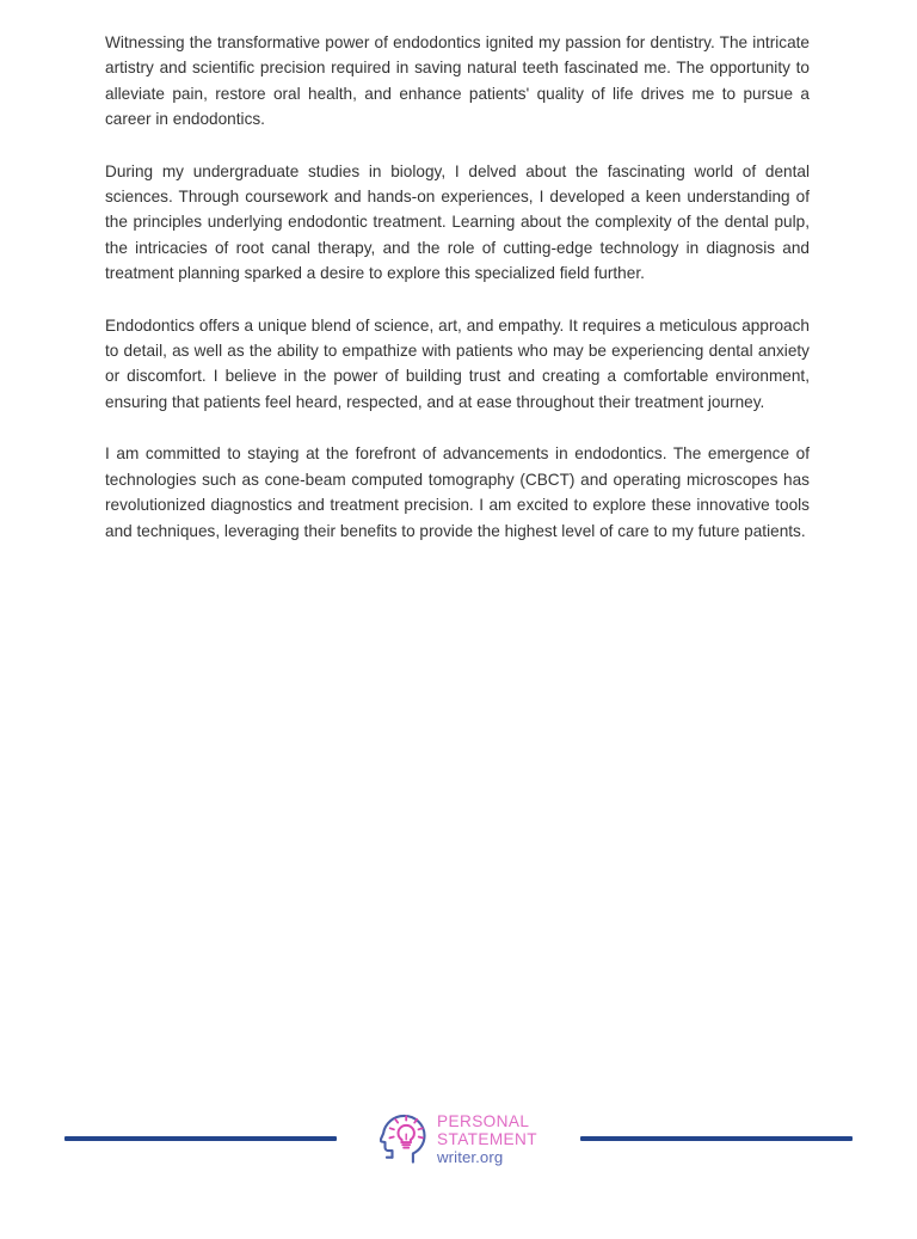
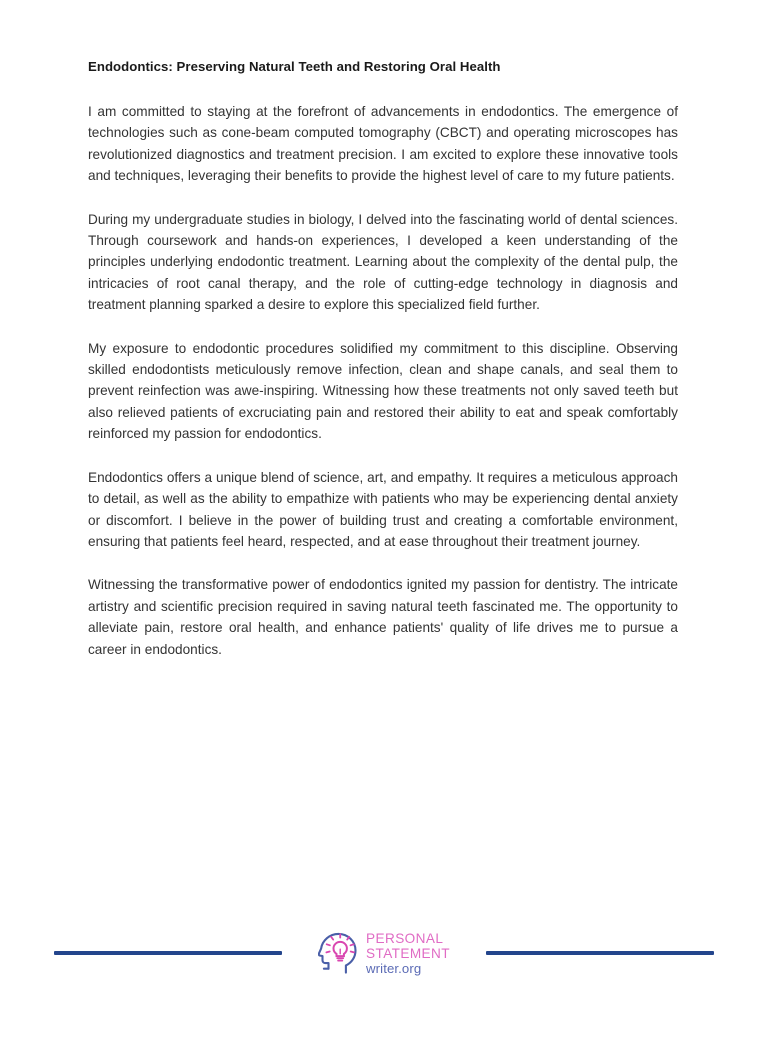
+ Endodontics: Preserving Natural Teeth and Restoring Oral Health
- Witnessing the transformative power of endodontics ignited my passion for dentistry. The intricate artistry and scientific precision required in saving natural teeth fascinated me. The opportunity to alleviate pain, restore oral health, and enhance patients' quality of life drives me to pursue a career in endodontics.
+ I am committed to staying at the forefront of advancements in endodontics. The emergence of technologies such as cone-beam computed tomography (CBCT) and operating microscopes has revolutionized diagnostics and treatment precision. I am excited to explore these innovative tools and techniques, leveraging their benefits to provide the highest level of care to my future patients.
- During my undergraduate studies in biology, I delved about the fascinating world of dental sciences. Through coursework and hands-on experiences, I developed a keen understanding of the principles underlying endodontic treatment. Learning about the complexity of the dental pulp, the intricacies of root canal therapy, and the role of cutting-edge technology in diagnosis and treatment planning sparked a desire to explore this specialized field further.
+ During my undergraduate studies in biology, I delved into the fascinating world of dental sciences. Through coursework and hands-on experiences, I developed a keen understanding of the principles underlying endodontic treatment. Learning about the complexity of the dental pulp, the intricacies of root canal therapy, and the role of cutting-edge technology in diagnosis and treatment planning sparked a desire to explore this specialized field further.
+ My exposure to endodontic procedures solidified my commitment to this discipline. Observing skilled endodontists meticulously remove infection, clean and shape canals, and seal them to prevent reinfection was awe-inspiring. Witnessing how these treatments not only saved teeth but also relieved patients of excruciating pain and restored their ability to eat and speak comfortably reinforced my passion for endodontics.
  Endodontics offers a unique blend of science, art, and empathy. It requires a meticulous approach to detail, as well as the ability to empathize with patients who may be experiencing dental anxiety or discomfort. I believe in the power of building trust and creating a comfortable environment, ensuring that patients feel heard, respected, and at ease throughout their treatment journey.
- I am committed to staying at the forefront of advancements in endodontics. The emergence of technologies such as cone-beam computed tomography (CBCT) and operating microscopes has revolutionized diagnostics and treatment precision. I am excited to explore these innovative tools and techniques, leveraging their benefits to provide the highest level of care to my future patients.
+ Witnessing the transformative power of endodontics ignited my passion for dentistry. The intricate artistry and scientific precision required in saving natural teeth fascinated me. The opportunity to alleviate pain, restore oral health, and enhance patients' quality of life drives me to pursue a career in endodontics.
  PERSONAL
  STATEMENT
  writer.org
